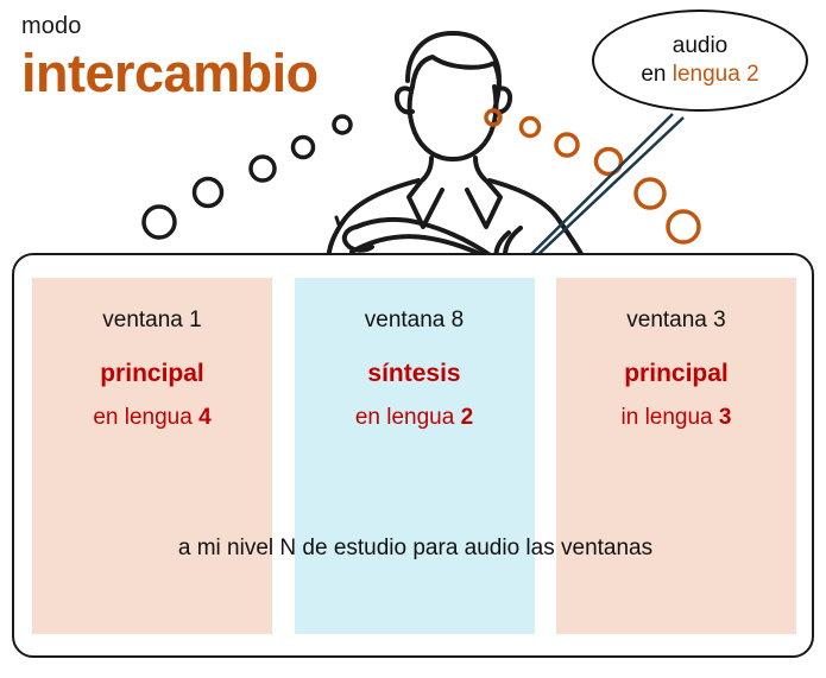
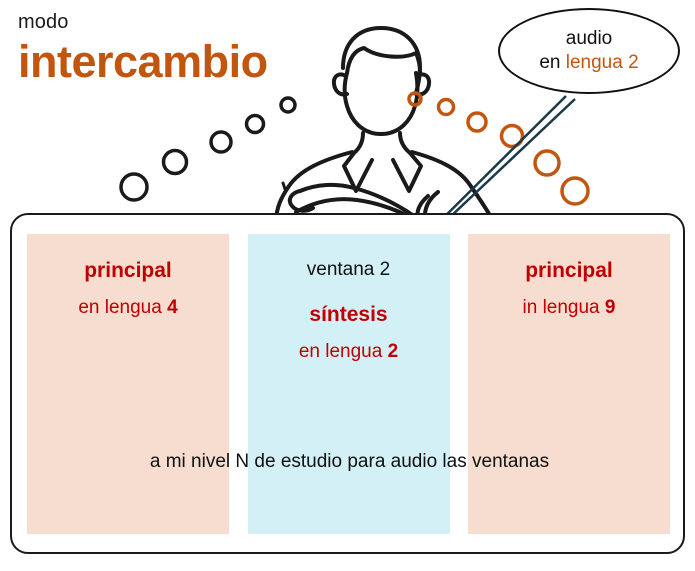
  modo
  intercambio
  audio
  en lengua 2
- ventana 1
  principal
  en lengua 4
- ventana 8
+ ventana 2
  síntesis
  en lengua 2
- ventana 3
  principal
- in lengua 3
+ in lengua 9
  a mi nivel N de estudio para audio las ventanas
